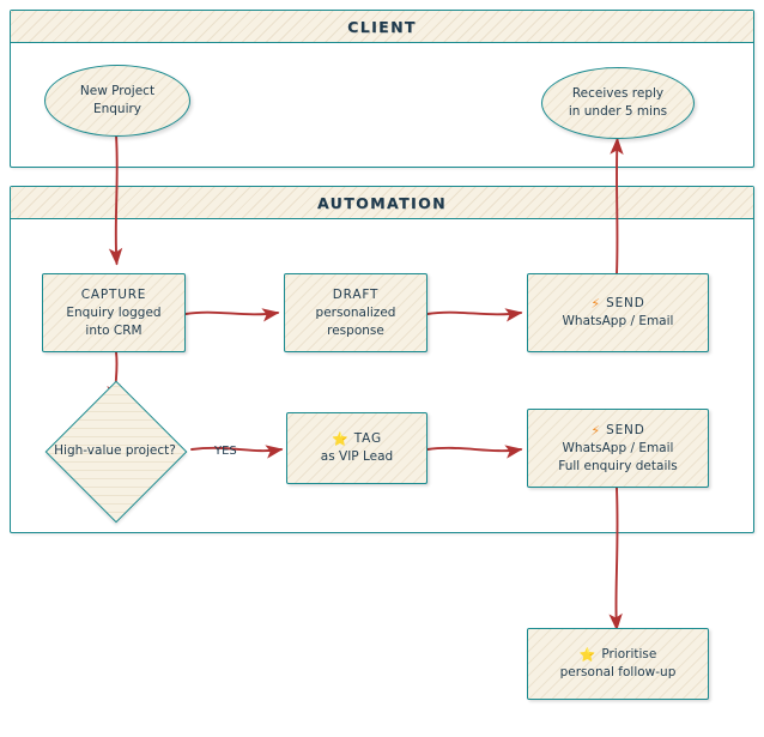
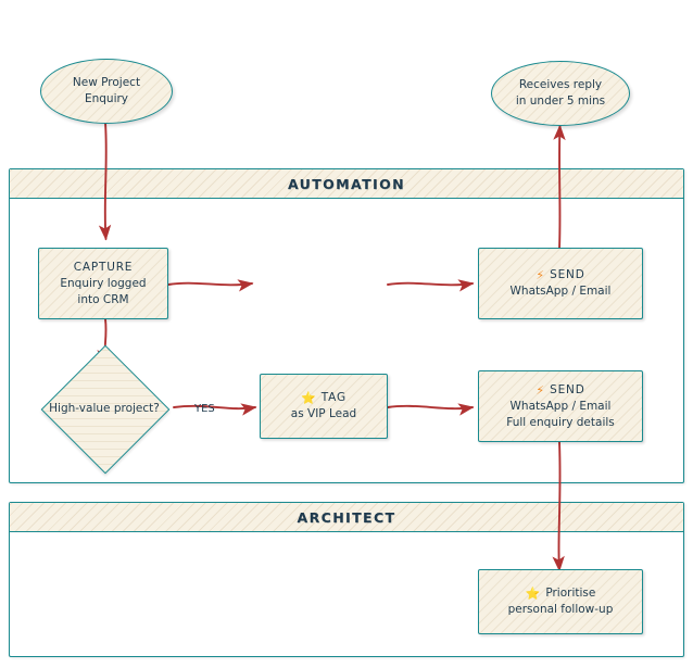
- CLIENT
  AUTOMATION
+ ARCHITECT
  New Project
  Enquiry
  Receives reply
  in under 5 mins
  CAPTURE
  Enquiry logged
  into CRM
- DRAFT
- personalized
- response
  ⚡
  SEND
  WhatsApp / Email
  High-value project?
  YES
  ⭐
  TAG
  as VIP Lead
  ⚡
  SEND
  WhatsApp / Email
  Full enquiry details
  ⭐
  Prioritise
  personal follow-up
